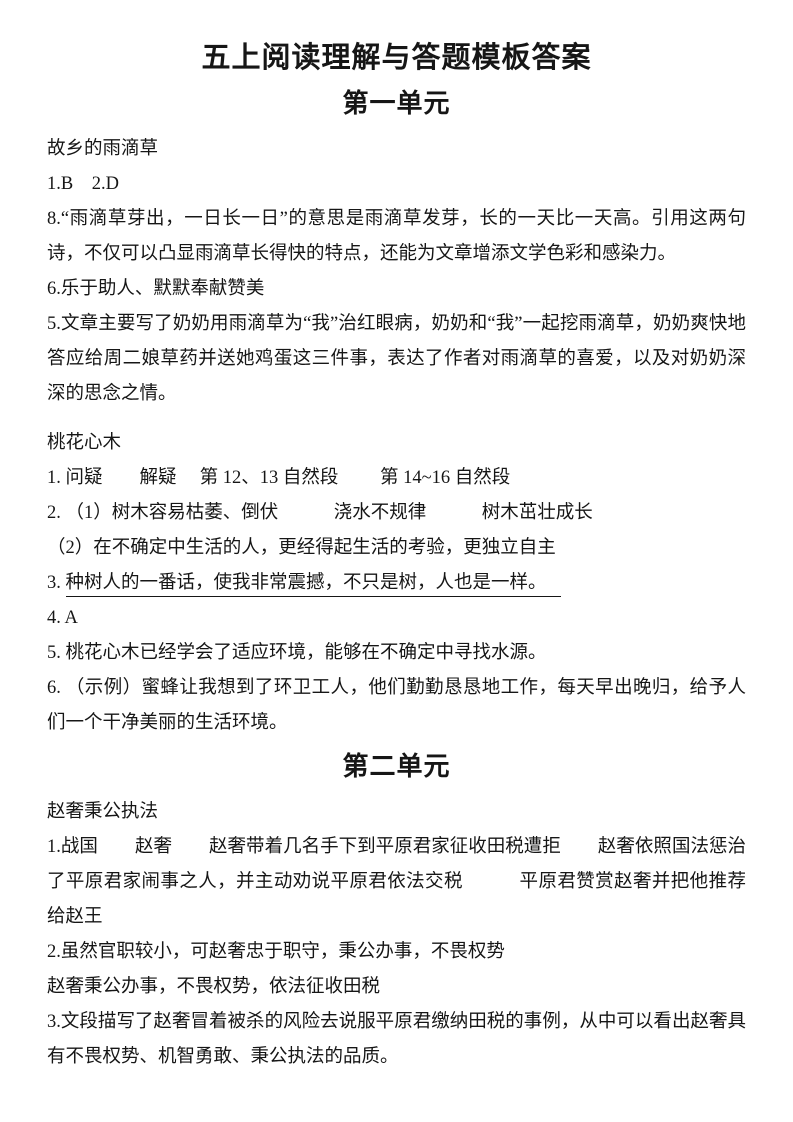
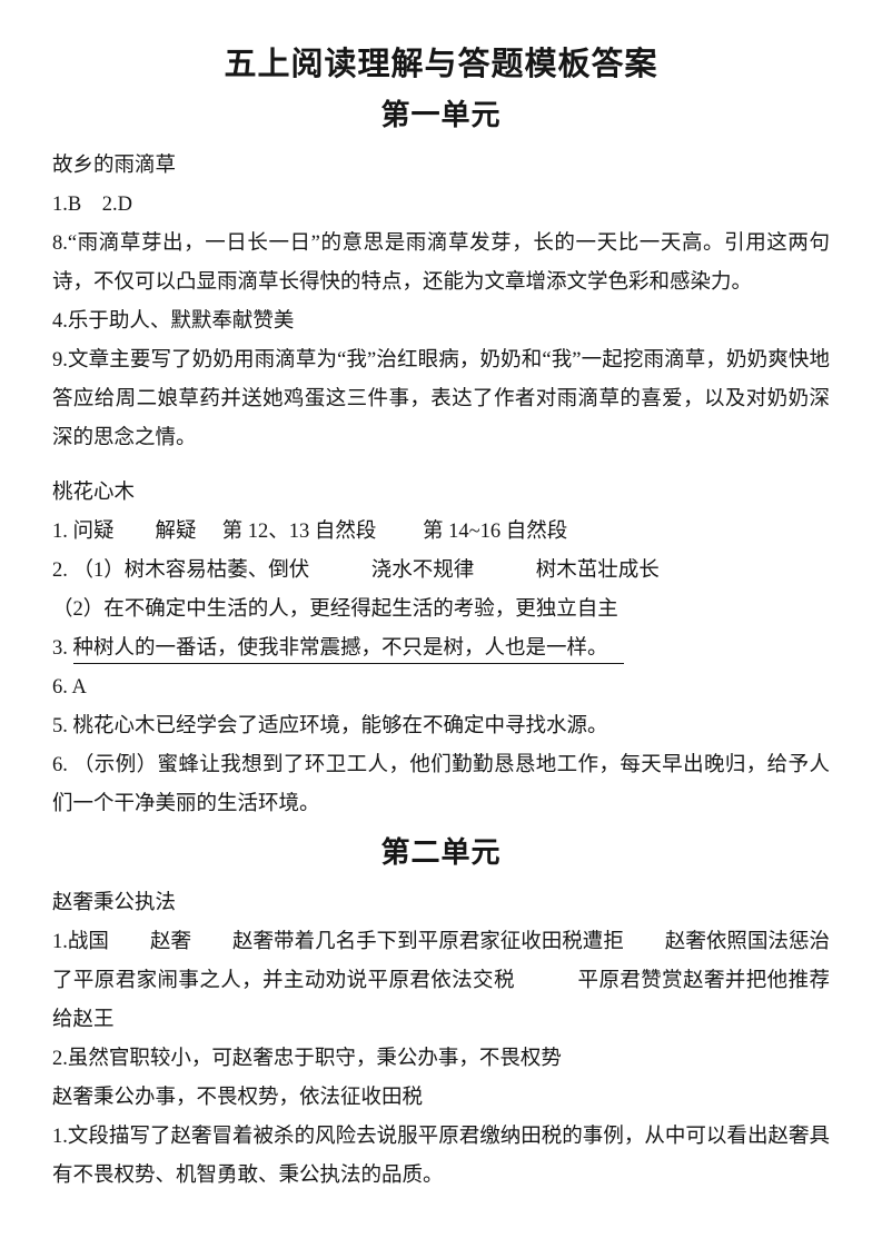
  五上阅读理解与答题模板答案
  第一单元
  故乡的雨滴草
  1.B 2.D
  8.“雨滴草芽出，一日长一日”的意思是雨滴草发芽，长的一天比一天高。引用这两句诗，不仅可以凸显雨滴草长得快的特点，还能为文章增添文学色彩和感染力。
- 6.乐于助人、默默奉献赞美
+ 4.乐于助人、默默奉献赞美
- 5.文章主要写了奶奶用雨滴草为“我”治红眼病，奶奶和“我”一起挖雨滴草，奶奶爽快地答应给周二娘草药并送她鸡蛋这三件事，表达了作者对雨滴草的喜爱，以及对奶奶深深的思念之情。
+ 9.文章主要写了奶奶用雨滴草为“我”治红眼病，奶奶和“我”一起挖雨滴草，奶奶爽快地答应给周二娘草药并送她鸡蛋这三件事，表达了作者对雨滴草的喜爱，以及对奶奶深深的思念之情。
  桃花心木
  1. 问疑 解疑 第 12、13 自然段 第 14~16 自然段
  2. （1）树木容易枯萎、倒伏 浇水不规律 树木茁壮成长
  （2）在不确定中生活的人，更经得起生活的考验，更独立自主
  3. 种树人的一番话，使我非常震撼，不只是树，人也是一样。
- 4. A
+ 6. A
  5. 桃花心木已经学会了适应环境，能够在不确定中寻找水源。
  6. （示例）蜜蜂让我想到了环卫工人，他们勤勤恳恳地工作，每天早出晚归，给予人们一个干净美丽的生活环境。
  第二单元
  赵奢秉公执法
  1.战国 赵奢 赵奢带着几名手下到平原君家征收田税遭拒 赵奢依照国法惩治了平原君家闹事之人，并主动劝说平原君依法交税 平原君赞赏赵奢并把他推荐给赵王
  2.虽然官职较小，可赵奢忠于职守，秉公办事，不畏权势
  赵奢秉公办事，不畏权势，依法征收田税
- 3.文段描写了赵奢冒着被杀的风险去说服平原君缴纳田税的事例，从中可以看出赵奢具有不畏权势、机智勇敢、秉公执法的品质。
+ 1.文段描写了赵奢冒着被杀的风险去说服平原君缴纳田税的事例，从中可以看出赵奢具有不畏权势、机智勇敢、秉公执法的品质。
